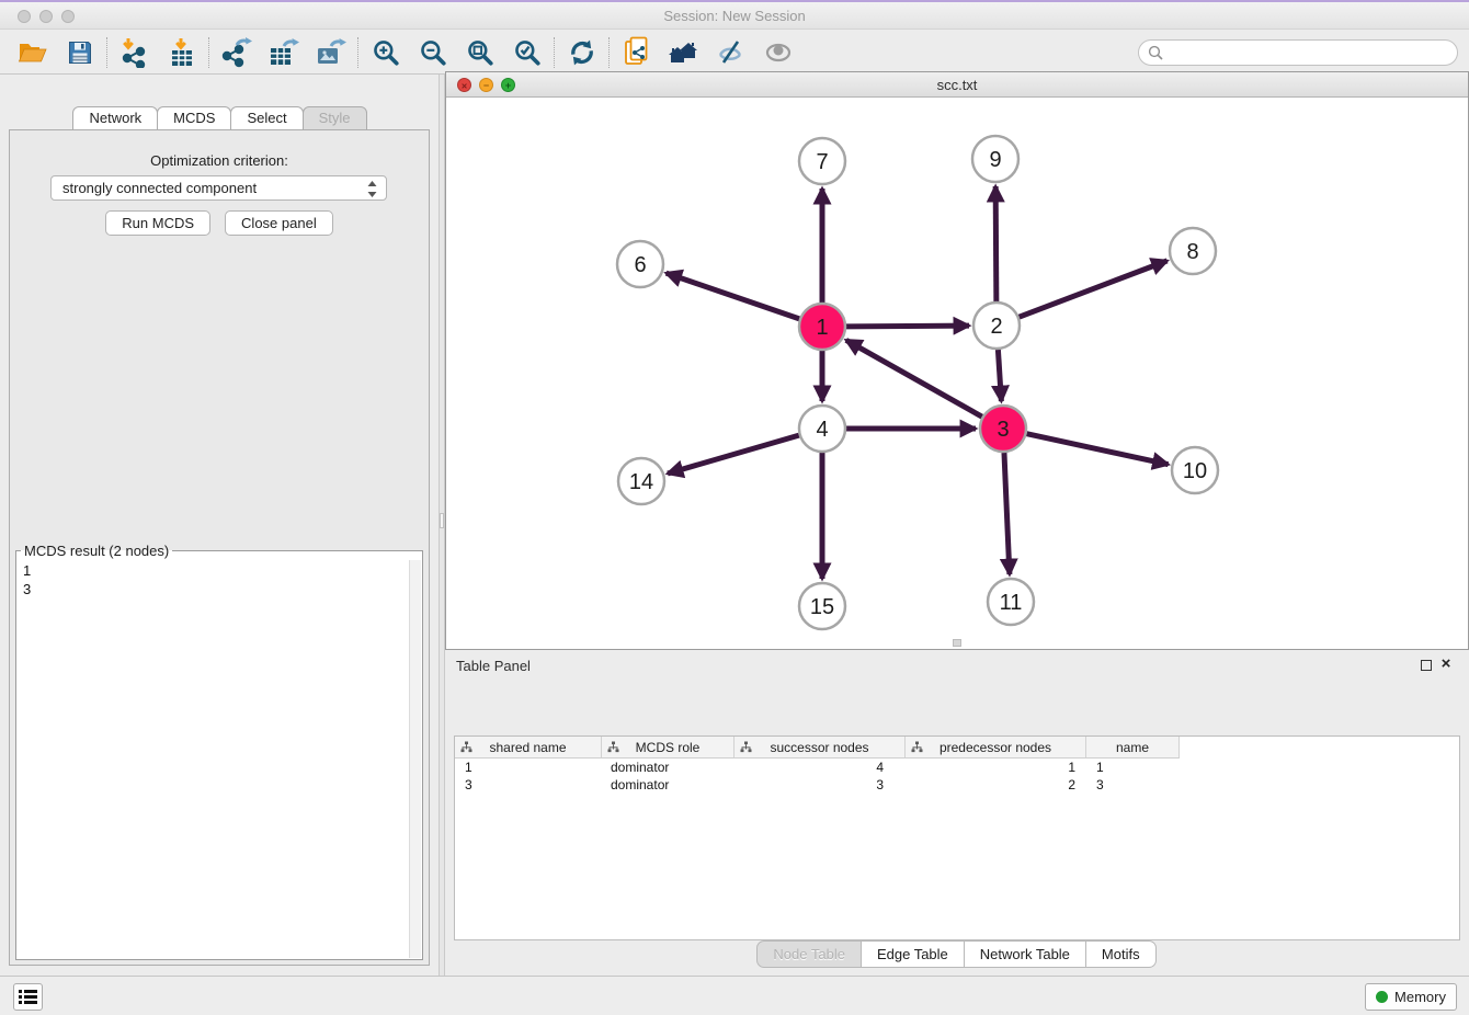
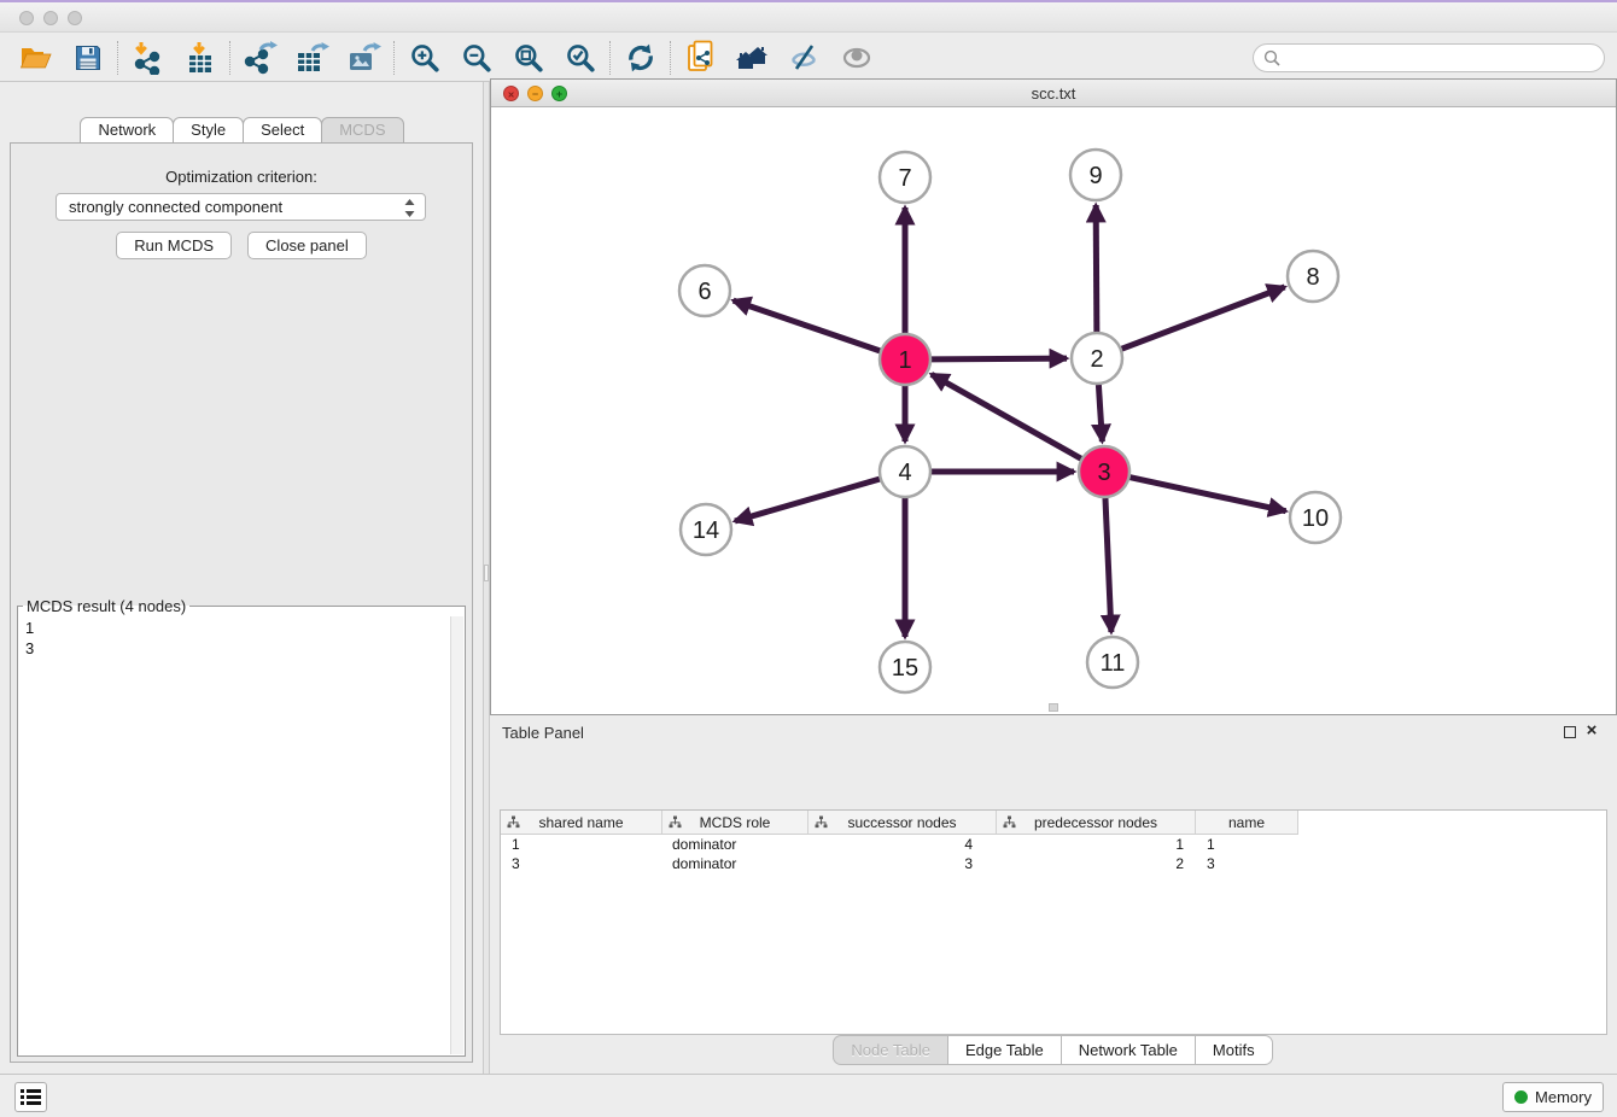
- Session: New Session
  Network
- MCDS
+ Style
  Select
- Style
+ MCDS
  Optimization criterion:
  strongly connected component
  Run MCDS
  Close panel
- MCDS result (2 nodes)
+ MCDS result (4 nodes)
  1
  3
  scc.txt
  1
  2
  3
  4
  6
  7
  8
  9
  10
  11
  14
  15
  Table Panel
  shared name
  MCDS role
  successor nodes
  predecessor nodes
  name
  1
  dominator
  4
  1
  1
  3
  dominator
  3
  2
  3
  Node Table
  Edge Table
  Network Table
  Motifs
  Memory
